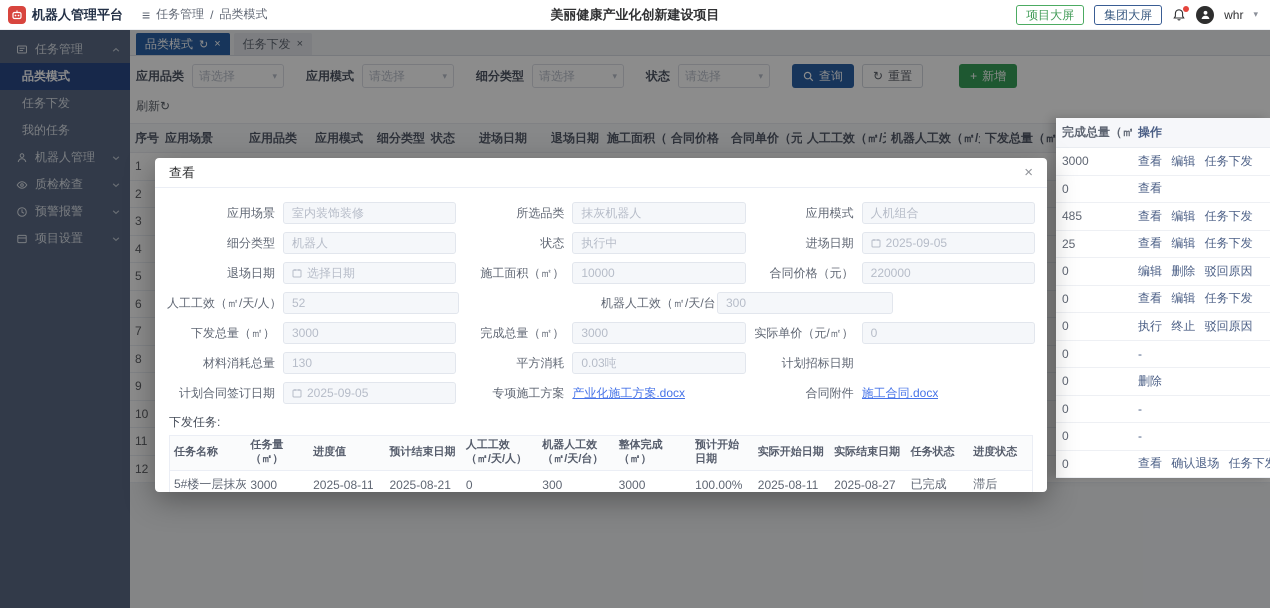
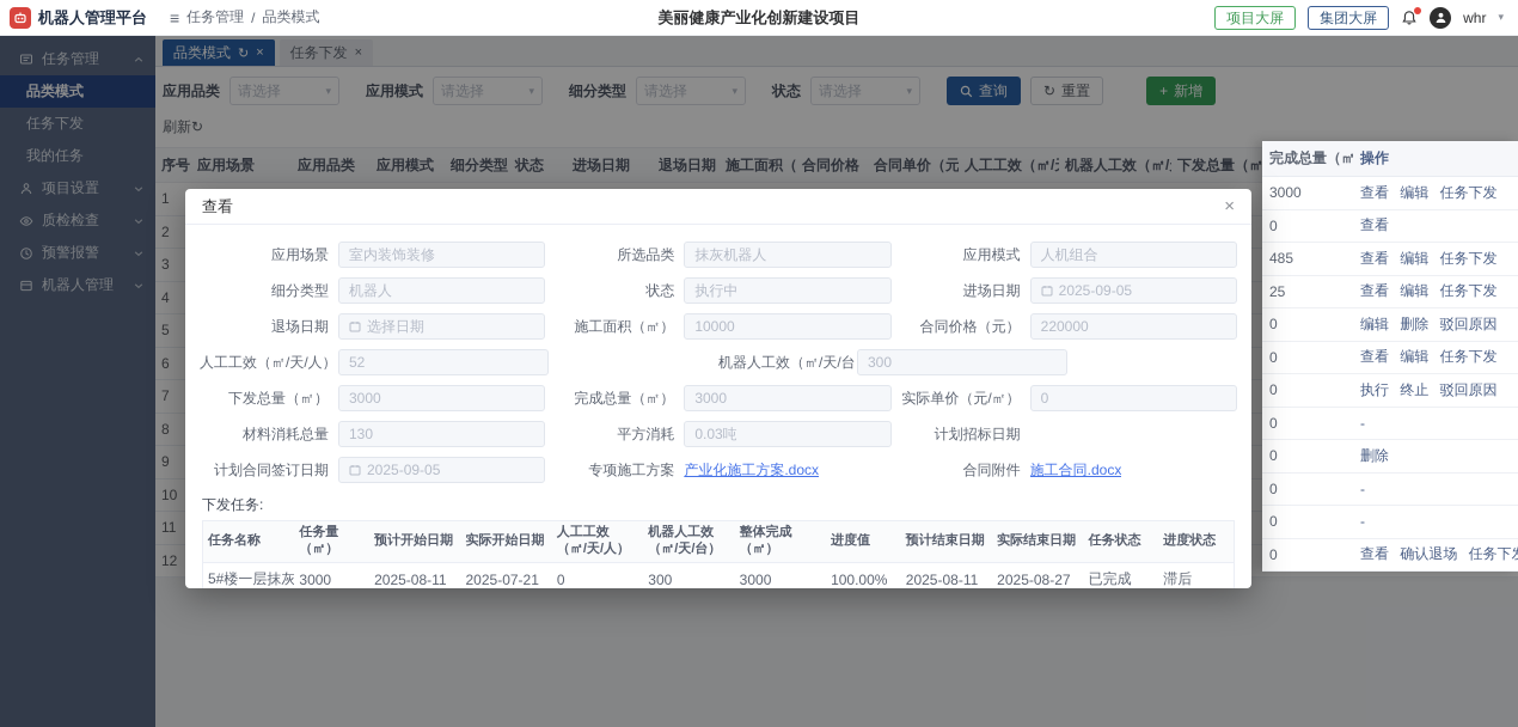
  机器人管理平台
  ≡
  任务管理
  /
  品类模式
  美丽健康产业化创新建设项目
  项目大屏
  集团大屏
  whr
  ▾
  任务管理
  品类模式
  任务下发
  我的任务
- 机器人管理
+ 项目设置
  质检检查
  预警报警
- 项目设置
+ 机器人管理
  品类模式
  ↻
  ×
  任务下发
  ×
  应用品类
  请选择
  ▾
  应用模式
  请选择
  ▾
  细分类型
  请选择
  ▾
  状态
  请选择
  ▾
  查询
  ↻
  重置
  +
  新增
  刷新↻
  序号
  应用场景
  应用品类
  应用模式
  细分类型
  状态
  进场日期
  退场日期
  施工面积（
  合同价格（
  下发总量（㎡
  1
  2
  3
  4
  5
  6
  7
  8
  9
  10
  11
  12
  完成总量（㎡
  操作
  3000
  查看 编辑 任务下发
  0
  查看
  485
  查看 编辑 任务下发
  25
  查看 编辑 任务下发
  0
  编辑 删除 驳回原因
  0
  查看 编辑 任务下发
  0
  执行 终止 驳回原因
  0
  -
  0
  删除
  0
  -
  0
  -
  0
  查看 确认退场 任务下
  查看
  ×
  应用场景
  室内装饰装修
  所选品类
  抹灰机器人
  应用模式
  人机组合
  细分类型
  机器人
  状态
  执行中
  进场日期
  2025-09-05
  退场日期
  选择日期
  施工面积（㎡）
  10000
  合同价格（元）
  220000
  人工工效（㎡/天/人）
  52
  机器人工效（㎡/天/台
  300
  下发总量（㎡）
  3000
  完成总量（㎡）
  3000
  实际单价（元/㎡）
  0
  材料消耗总量
  130
  平方消耗
  0.03吨
  计划招标日期
  计划合同签订日期
  2025-09-05
  专项施工方案
  产业化施工方案.docx
  合同附件
  施工合同.docx
  下发任务:
  任务名称
  任务量（㎡）
- 进度值
+ 预计开始日期
- 预计结束日期
+ 实际开始日期
  人工工效（㎡/天/人）
  机器人工效（㎡/天/台）
  整体完成（㎡）
- 预计开始日期
+ 进度值
- 实际开始日期
+ 预计结束日期
  实际结束日期
  任务状态
  进度状态
  5#楼一层抹灰
  3000
  2025-08-11
- 2025-08-21
+ 2025-07-21
  0
  300
  3000
  100.00%
  2025-08-11
  2025-08-27
  已完成
  滞后
